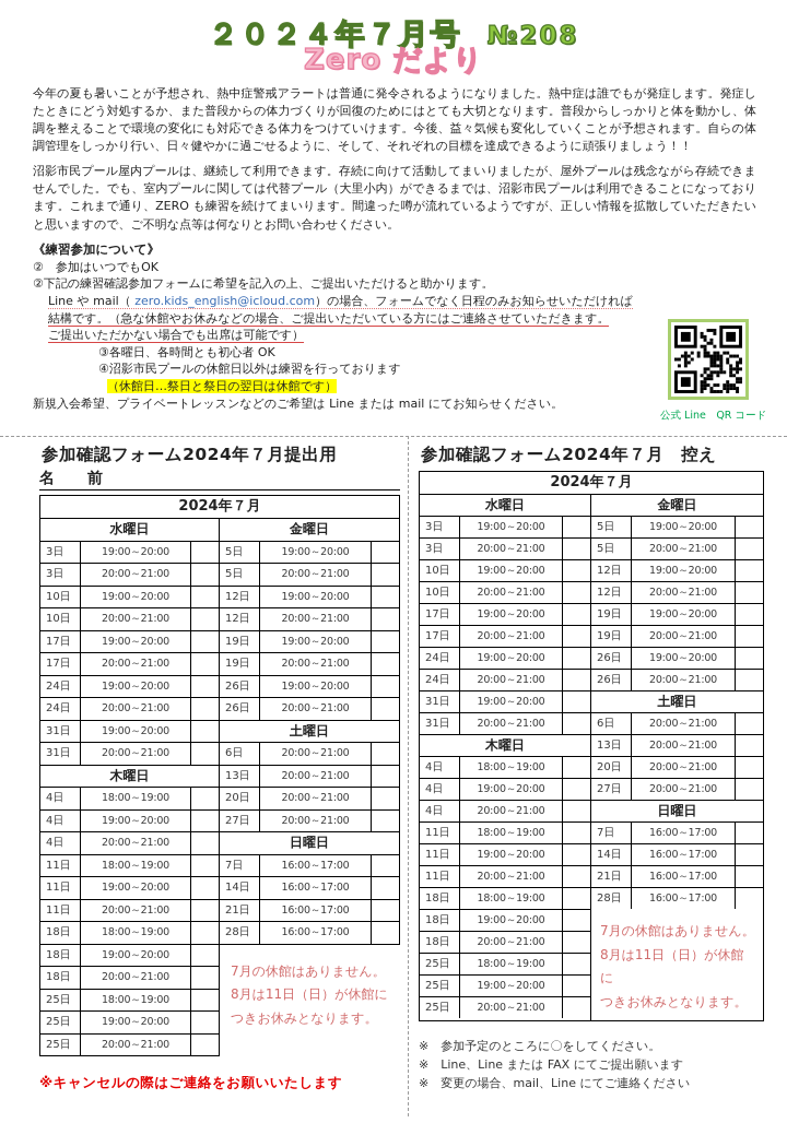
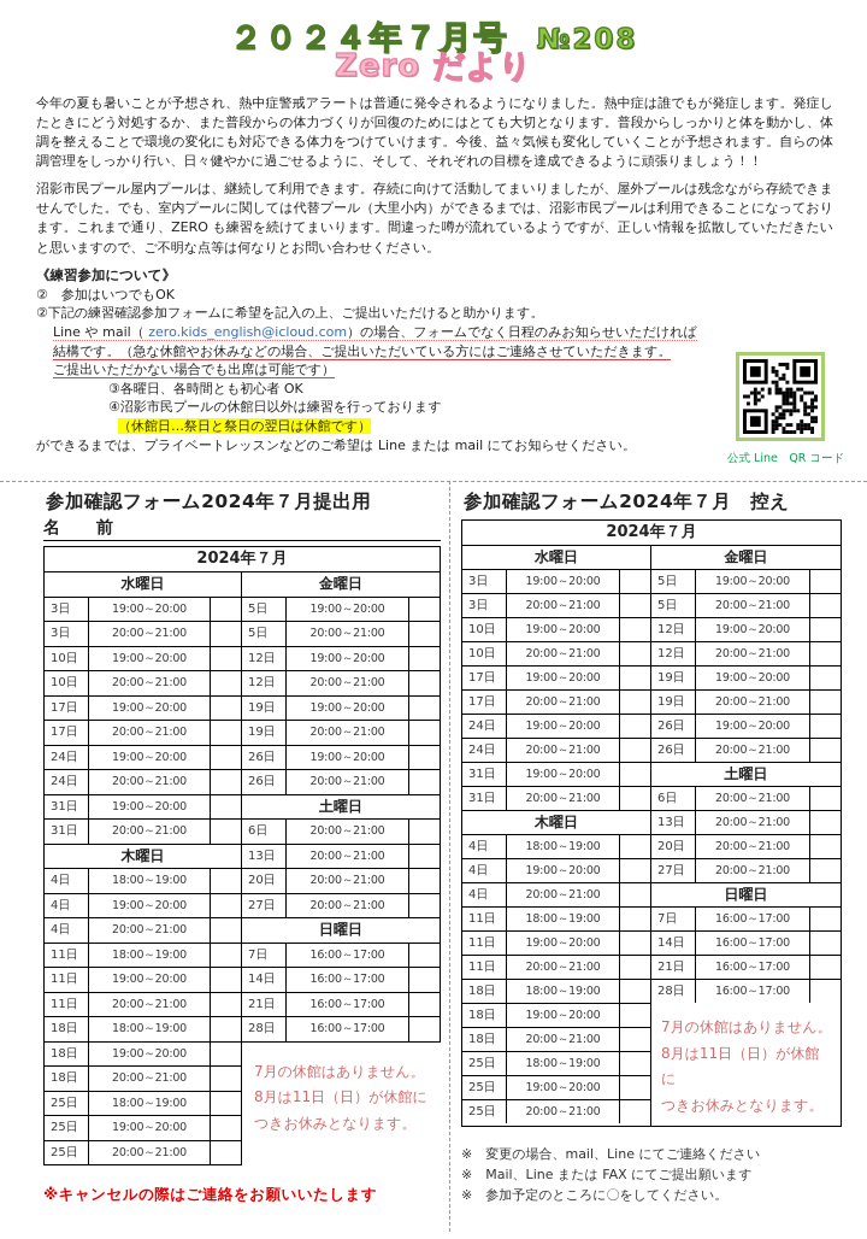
  ２０２４年７月号 №208
  Zero だより
  今年の夏も暑いことが予想され、熱中症警戒アラートは普通に発令されるようになりました。熱中症は誰でもが発症します。発症したときにどう対処するか、また普段からの体力づくりが回復のためにはとても大切となります。普段からしっかりと体を動かし、体調を整えることで環境の変化にも対応できる体力をつけていけます。今後、益々気候も変化していくことが予想されます。自らの体調管理をしっかり行い、日々健やかに過ごせるように、そして、それぞれの目標を達成できるように頑張りましょう！！
  沼影市民プール屋内プールは、継続して利用できます。存続に向けて活動してまいりましたが、屋外プールは残念ながら存続できませんでした。でも、室内プールに関しては代替プール（大里小内）ができるまでは、沼影市民プールは利用できることになっております。これまで通り、ZERO も練習を続けてまいります。間違った噂が流れているようですが、正しい情報を拡散していただきたいと思いますので、ご不明な点等は何なりとお問い合わせください。
  《練習参加について》
  ② 参加はいつでもOK
  ②下記の練習確認参加フォームに希望を記入の上、ご提出いただけると助かります。
  Line や mail（ zero.kids_english@icloud.com）の場合、フォームでなく日程のみお知らせいただければ
  結構です。（急な休館やお休みなどの場合、ご提出いただいている方にはご連絡させていただきます。
  ご提出いただかない場合でも出席は可能です）
  ③各曜日、各時間とも初心者 OK
  ④沼影市民プールの休館日以外は練習を行っております
  （休館日…祭日と祭日の翌日は休館です）
- 新規入会希望、プライベートレッスンなどのご希望は Line または mail にてお知らせください。
+ ができるまでは、プライベートレッスンなどのご希望は Line または mail にてお知らせください。
  公式 Line QR コード
  参加確認フォーム2024年７月提出用
  名 前
  2024年７月
  水曜日
  3日
  19:00～20:00
  3日
  20:00～21:00
  10日
  19:00～20:00
  10日
  20:00～21:00
  17日
  19:00～20:00
  17日
  20:00～21:00
  24日
  19:00～20:00
  24日
  20:00～21:00
  31日
  19:00～20:00
  31日
  20:00～21:00
  木曜日
  4日
  18:00～19:00
  4日
  19:00～20:00
  4日
  20:00～21:00
  11日
  18:00～19:00
  11日
  19:00～20:00
  11日
  20:00～21:00
  18日
  18:00～19:00
  18日
  19:00～20:00
  18日
  20:00～21:00
  25日
  18:00～19:00
  25日
  19:00～20:00
  25日
  20:00～21:00
  金曜日
  5日
  19:00～20:00
  5日
  20:00～21:00
  12日
  19:00～20:00
  12日
  20:00～21:00
  19日
  19:00～20:00
  19日
  20:00～21:00
  26日
  19:00～20:00
  26日
  20:00～21:00
  土曜日
  6日
  20:00～21:00
  13日
  20:00～21:00
  20日
  20:00～21:00
  27日
  20:00～21:00
  日曜日
  7日
  16:00～17:00
  14日
  16:00～17:00
  21日
  16:00～17:00
  28日
  16:00～17:00
  7月の休館はありません。
  8月は11日（日）が休館に
  つきお休みとなります。
  ※キャンセルの際はご連絡をお願いいたします
  参加確認フォーム2024年７月 控え
  2024年７月
  水曜日
  3日
  19:00～20:00
  3日
  20:00～21:00
  10日
  19:00～20:00
  10日
  20:00～21:00
  17日
  19:00～20:00
  17日
  20:00～21:00
  24日
  19:00～20:00
  24日
  20:00～21:00
  31日
  19:00～20:00
  31日
  20:00～21:00
  木曜日
  4日
  18:00～19:00
  4日
  19:00～20:00
  4日
  20:00～21:00
  11日
  18:00～19:00
  11日
  19:00～20:00
  11日
  20:00～21:00
  18日
  18:00～19:00
  18日
  19:00～20:00
  18日
  20:00～21:00
  25日
  18:00～19:00
  25日
  19:00～20:00
  25日
  20:00～21:00
  金曜日
  5日
  19:00～20:00
  5日
  20:00～21:00
  12日
  19:00～20:00
  12日
  20:00～21:00
  19日
  19:00～20:00
  19日
  20:00～21:00
  26日
  19:00～20:00
  26日
  20:00～21:00
  土曜日
  6日
  20:00～21:00
  13日
  20:00～21:00
  20日
  20:00～21:00
  27日
  20:00～21:00
  日曜日
  7日
  16:00～17:00
  14日
  16:00～17:00
  21日
  16:00～17:00
  28日
  16:00～17:00
  7月の休館はありません。
  8月は11日（日）が休館に
  つきお休みとなります。
- ※ 参加予定のところに〇をしてください。
+ ※ 変更の場合、mail、Line にてご連絡ください
- ※ Line、Line または FAX にてご提出願います
+ ※ Mail、Line または FAX にてご提出願います
- ※ 変更の場合、mail、Line にてご連絡ください
+ ※ 参加予定のところに〇をしてください。
